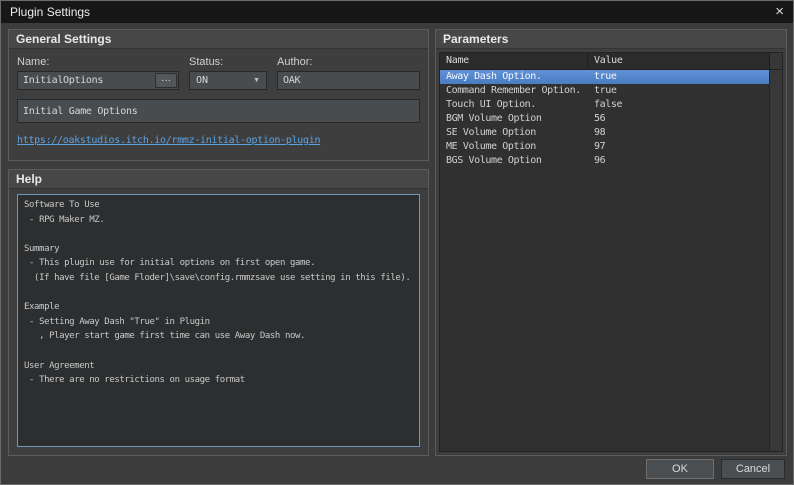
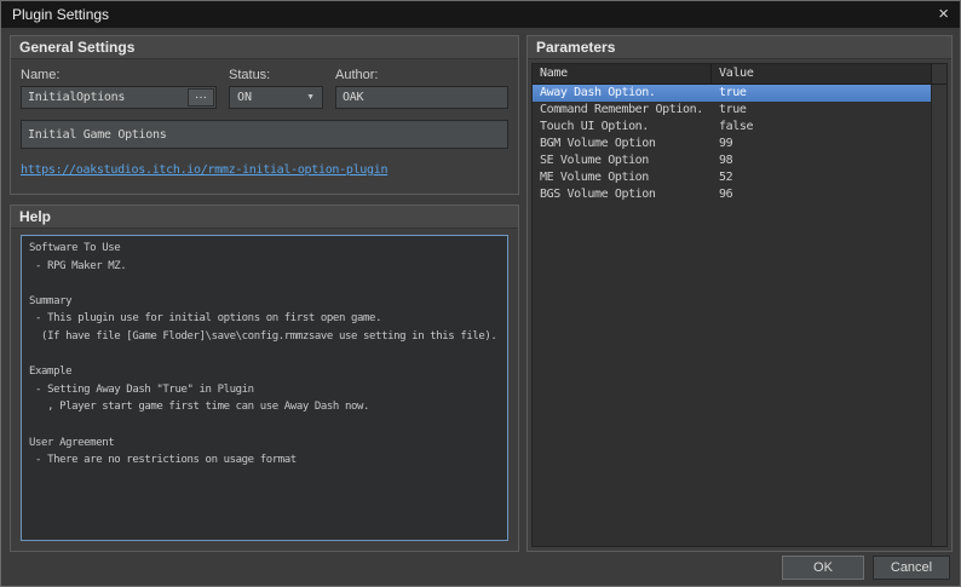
  Plugin Settings
  ×
  General Settings
  Name:
  InitialOptions
  ···
  Status:
  ON
  Author:
  OAK
  Initial Game Options
  https://oakstudios.itch.io/rmmz-initial-option-plugin
  Help
  Software To Use
  - RPG Maker MZ.
  Summary
  - This plugin use for initial options on first open game.
  (If have file [Game Floder]\save\config.rmmzsave use setting in this file).
  Example
  - Setting Away Dash "True" in Plugin
  , Player start game first time can use Away Dash now.
  User Agreement
  - There are no restrictions on usage format
  Parameters
  Name
  Value
  Away Dash Option.
  true
  Command Remember Option.
  true
  Touch UI Option.
  false
  BGM Volume Option
- 56
+ 99
  SE Volume Option
  98
  ME Volume Option
- 97
+ 52
  BGS Volume Option
  96
  OK
  Cancel
